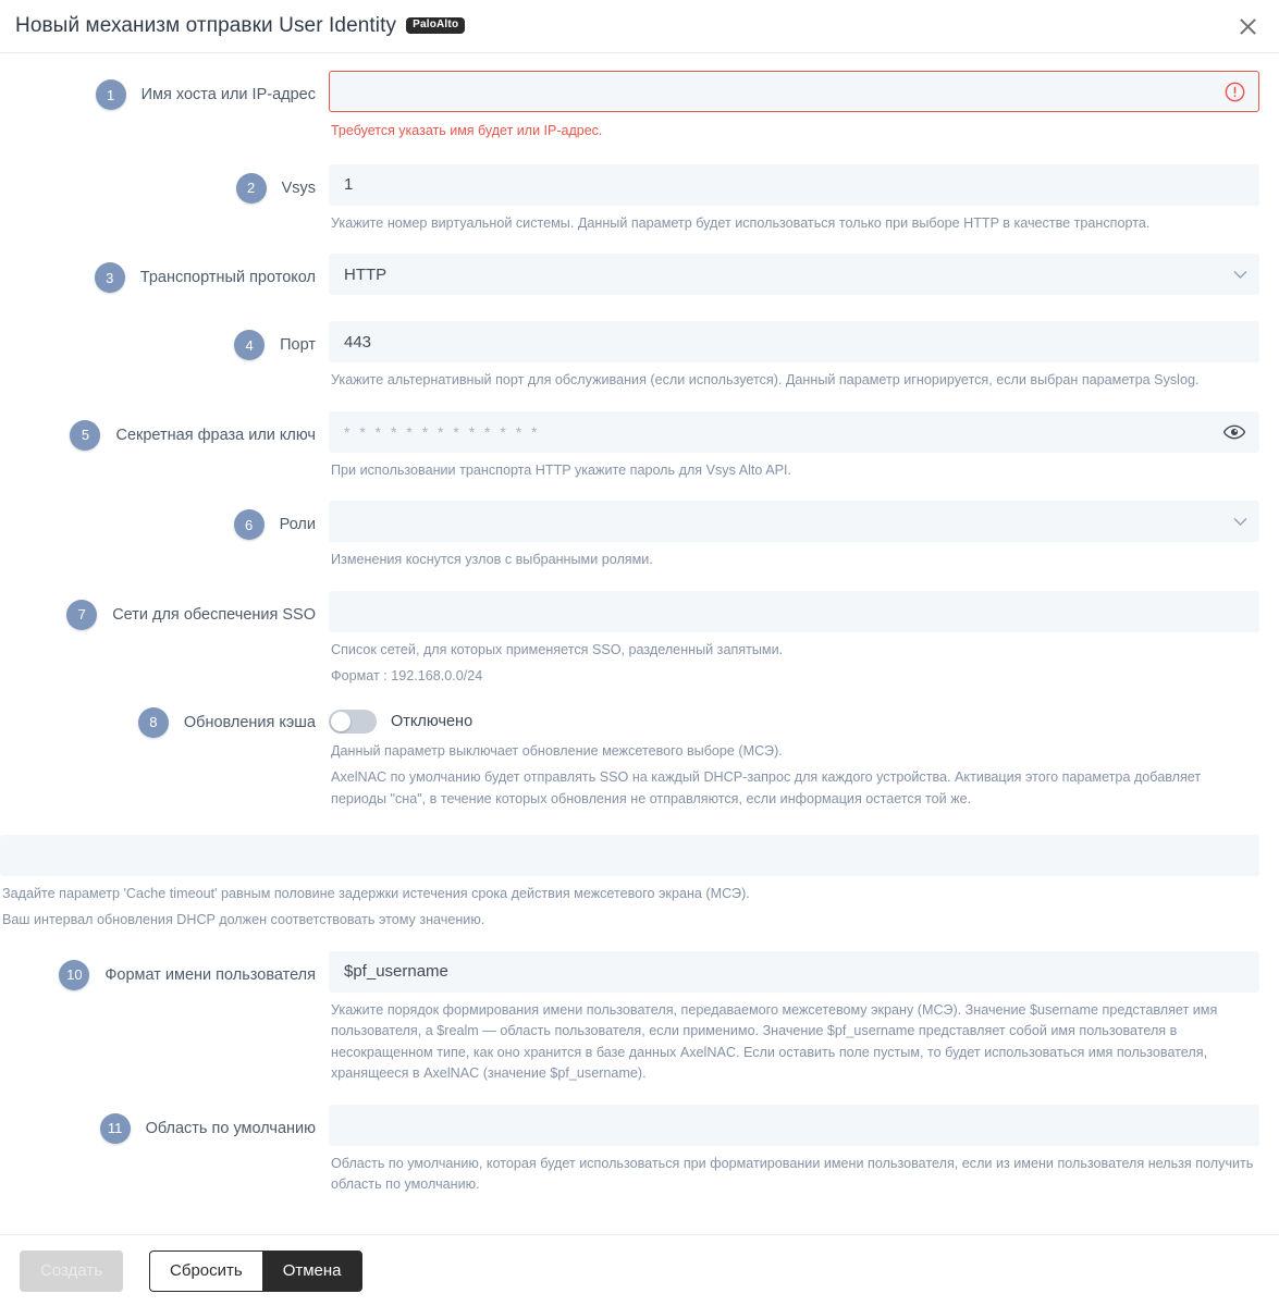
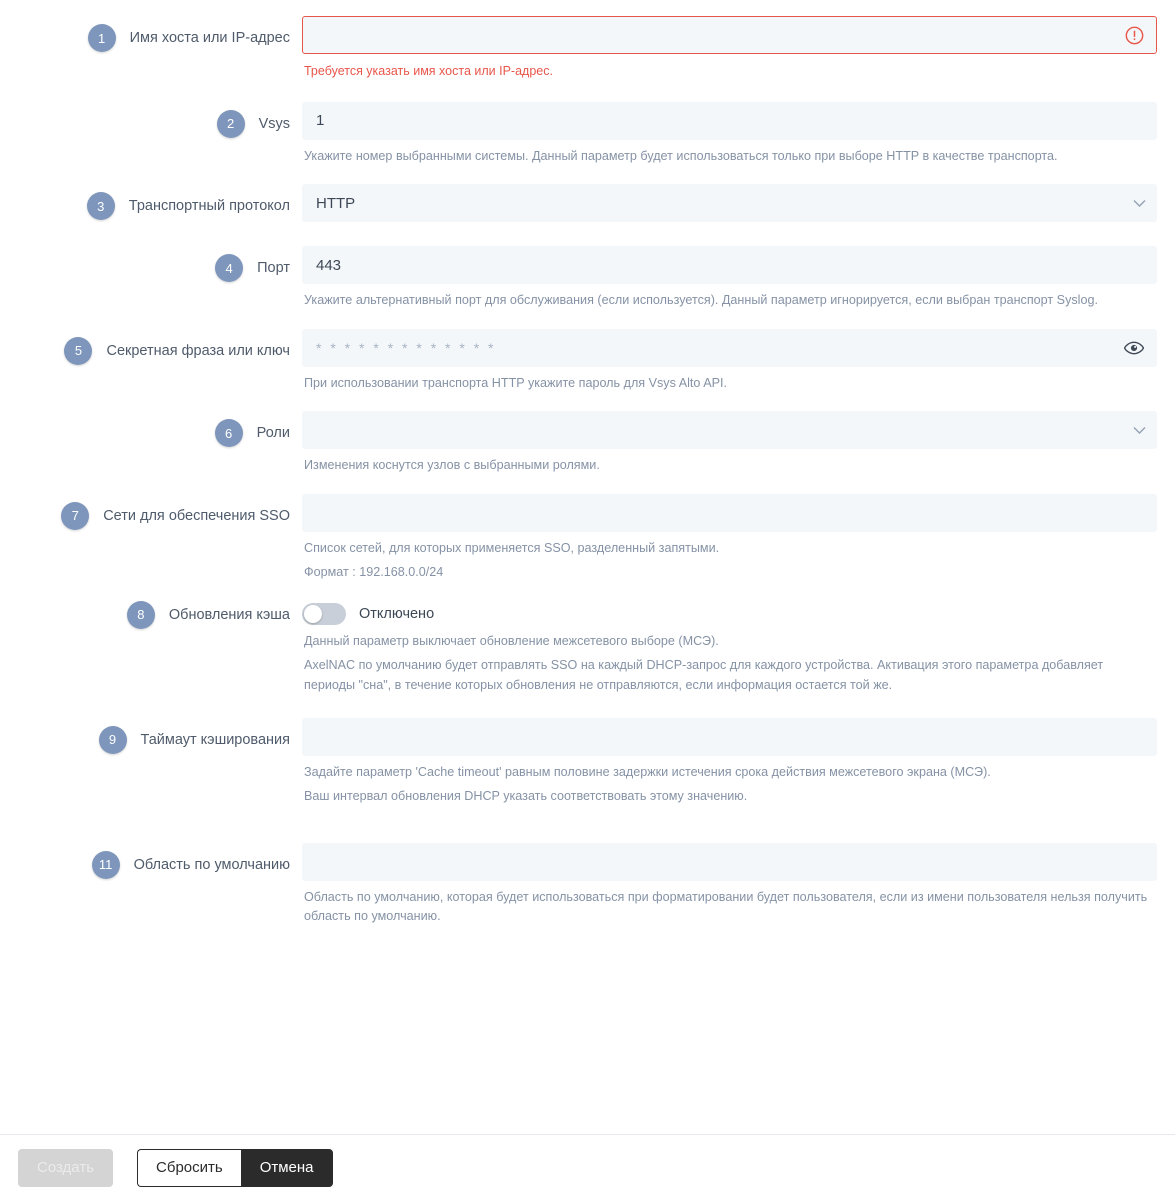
- Новый механизм отправки User Identity PaloAlto
  1
  Имя хоста или IP-адрес
- Требуется указать имя будет или IP-адрес.
+ Требуется указать имя хоста или IP-адрес.
  2
  Vsys
  1
- Укажите номер виртуальной системы. Данный параметр будет использоваться только при выборе HTTP в качестве транспорта.
+ Укажите номер выбранными системы. Данный параметр будет использоваться только при выборе HTTP в качестве транспорта.
  3
  Транспортный протокол
  HTTP
  4
  Порт
  443
- Укажите альтернативный порт для обслуживания (если используется). Данный параметр игнорируется, если выбран параметра Syslog.
+ Укажите альтернативный порт для обслуживания (если используется). Данный параметр игнорируется, если выбран транспорт Syslog.
  5
  Секретная фраза или ключ
  * * * * * * * * * * * * *
  При использовании транспорта HTTP укажите пароль для Vsys Alto API.
  6
  Роли
  Изменения коснутся узлов с выбранными ролями.
  7
  Сети для обеспечения SSO
  Список сетей, для которых применяется SSO, разделенный запятыми.
  Формат : 192.168.0.0/24
  8
  Обновления кэша
  Отключено
  Данный параметр выключает обновление межсетевого выборе (МСЭ).
  AxelNAC по умолчанию будет отправлять SSO на каждый DHCP-запрос для каждого устройства. Активация этого параметра добавляет периоды "сна", в течение которых обновления не отправляются, если информация остается той же.
+ 9
+ Таймаут кэширования
  Задайте параметр 'Cache timeout' равным половине задержки истечения срока действия межсетевого экрана (МСЭ).
- Ваш интервал обновления DHCP должен соответствовать этому значению.
+ Ваш интервал обновления DHCP указать соответствовать этому значению.
- 10
- Формат имени пользователя
- $pf_username
- Укажите порядок формирования имени пользователя, передаваемого межсетевому экрану (МСЭ). Значение $username представляет имя пользователя, а $realm — область пользователя, если применимо. Значение $pf_username представляет собой имя пользователя в несокращенном типе, как оно хранится в базе данных AxelNAC. Если оставить поле пустым, то будет использоваться имя пользователя, хранящееся в AxelNAC (значение $pf_username).
  11
  Область по умолчанию
- Область по умолчанию, которая будет использоваться при форматировании имени пользователя, если из имени пользователя нельзя получить область по умолчанию.
+ Область по умолчанию, которая будет использоваться при форматировании будет пользователя, если из имени пользователя нельзя получить область по умолчанию.
  Сбросить
  Отмена
